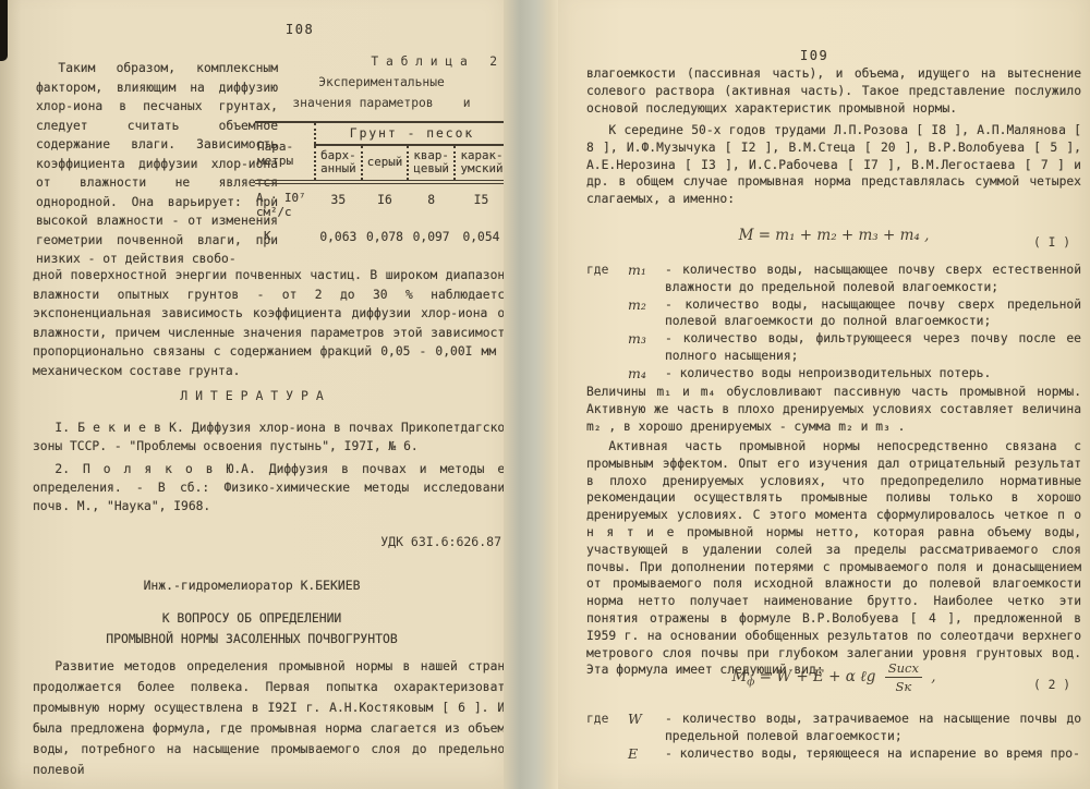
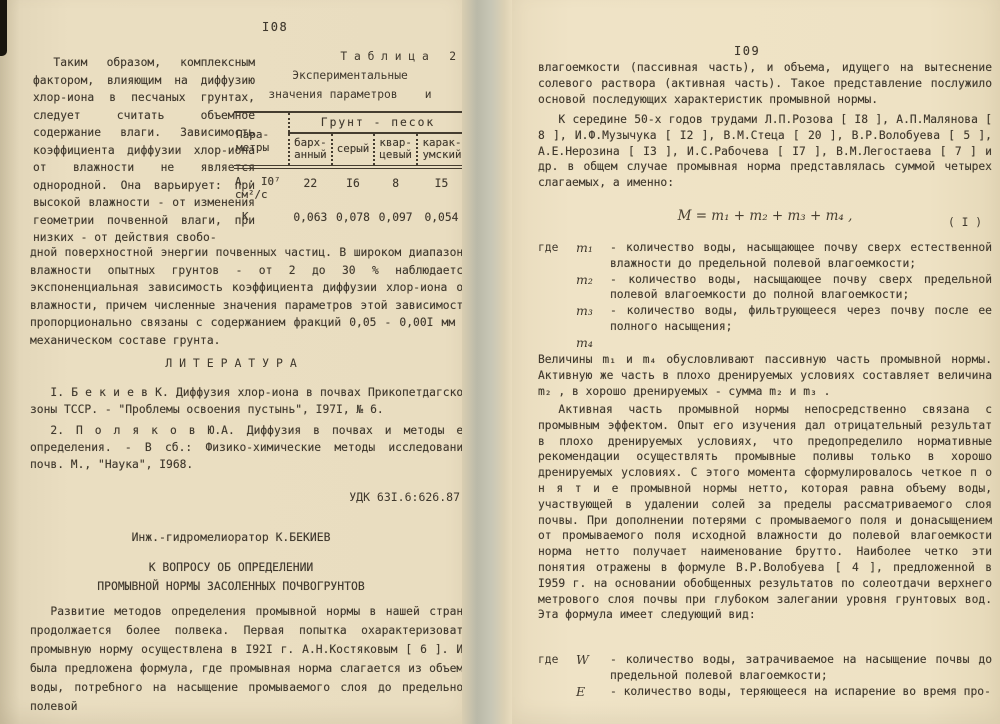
  I08
  Таким образом, комплексным фактором, влияющим на диффузию хлор-иона в песчаных грунтах, следует считать объемное содержание влаги. Зависимость коэффициента диффузии хлор-иона от влажности не является однородной. Она варьирует: при высокой влажности - от изменения геометрии почвенной влаги, при низких - от действия свобо-
  Т а б л и ц а 2
  Экспериментальные
  значения параметров и
  Пара- метры	Грунт - песок
  барх- анный	серый	квар- цевый	карак- умский
- А · I0⁷ см²/с	35	I6	8	I5
+ А · I0⁷ см²/с	22	I6	8	I5
  К	0,063	0,078	0,097	0,054
  дной поверхностной энергии почвенных частиц. В широком диапазон влажности опытных грунтов - от 2 до 30 % наблюдаетс экспоненциальная зависимость коэффициента диффузии хлор-иона о влажности, причем численные значения параметров этой зависимост пропорционально связаны с содержанием фракций 0,05 - 0,00I мм механическом составе грунта.
  Л И Т Е Р А Т У Р А
  I. Б е к и е в К. Диффузия хлор-иона в почвах Прикопетдагско зоны ТССР. - "Проблемы освоения пустынь", I97I, № 6.
  2. П о л я к о в Ю.А. Диффузия в почвах и методы е определения. - В сб.: Физико-химические методы исследовани почв. М., "Наука", I968.
  УДК 63I.6:626.87
  Инж.-гидромелиоратор К.БЕКИЕВ
  К ВОПРОСУ ОБ ОПРЕДЕЛЕНИИ
  ПРОМЫВНОЙ НОРМЫ ЗАСОЛЕННЫХ ПОЧВОГРУНТОВ
  Развитие методов определения промывной нормы в нашей стран продолжается более полвека. Первая попытка охарактеризоват промывную норму осуществлена в I92I г. А.Н.Костяковым [ 6 ]. И была предложена формула, где промывная норма слагается из объем воды, потребного на насыщение промываемого слоя до предельно полевой
  I09
  влагоемкости (пассивная часть), и объема, идущего на вытеснение солевого раствора (активная часть). Такое представление послужило основой последующих характеристик промывной нормы.
  К середине 50-х годов трудами Л.П.Розова [ I8 ], А.П.Малянова [ 8 ], И.Ф.Музычука [ I2 ], В.М.Стеца [ 20 ], В.Р.Волобуева [ 5 ], А.Е.Нерозина [ I3 ], И.С.Рабочева [ I7 ], В.М.Легостаева [ 7 ] и др. в общем случае промывная норма представлялась суммой четырех слагаемых, а именно:
  M = m₁ + m₂ + m₃ + m₄ ,
  ( I )
  где
  m₁
  - количество воды, насыщающее почву сверх естественной влажности до предельной полевой влагоемкости;
  m₂
  - количество воды, насыщающее почву сверх предельной полевой влагоемкости до полной влагоемкости;
  m₃
  - количество воды, фильтрующееся через почву после ее полного насыщения;
  m₄
- - количество воды непроизводительных потерь.
  Величины m₁ и m₄ обусловливают пассивную часть промывной нормы. Активную же часть в плохо дренируемых условиях составляет величина m₂ , в хорошо дренируемых - сумма m₂ и m₃ .
  Активная часть промывной нормы непосредственно связана с промывным эффектом. Опыт его изучения дал отрицательный результат в плохо дренируемых условиях, что предопределило нормативные рекомендации осуществлять промывные поливы только в хорошо дренируемых условиях. С этого момента сформулировалось четкое п о н я т и е промывной нормы нетто, которая равна объему воды, участвующей в удалении солей за пределы рассматриваемого слоя почвы. При дополнении потерями с промываемого поля и донасыщением от промываемого поля исходной влажности до полевой влагоемкости норма нетто получает наименование брутто. Наиболее четко эти понятия отражены в формуле В.Р.Волобуева [ 4 ], предложенной в I959 г. на основании обобщенных результатов по солеотдачи верхнего метрового слоя почвы при глубоком залегании уровня грунтовых вод. Эта формула имеет следующий вид:
- Mф = W + E + α ℓg
- Sисх
- Sк
- ,
- ( 2 )
  где
  W
  - количество воды, затрачиваемое на насыщение почвы до предельной полевой влагоемкости;
  E
  - количество воды, теряющееся на испарение во время про-
